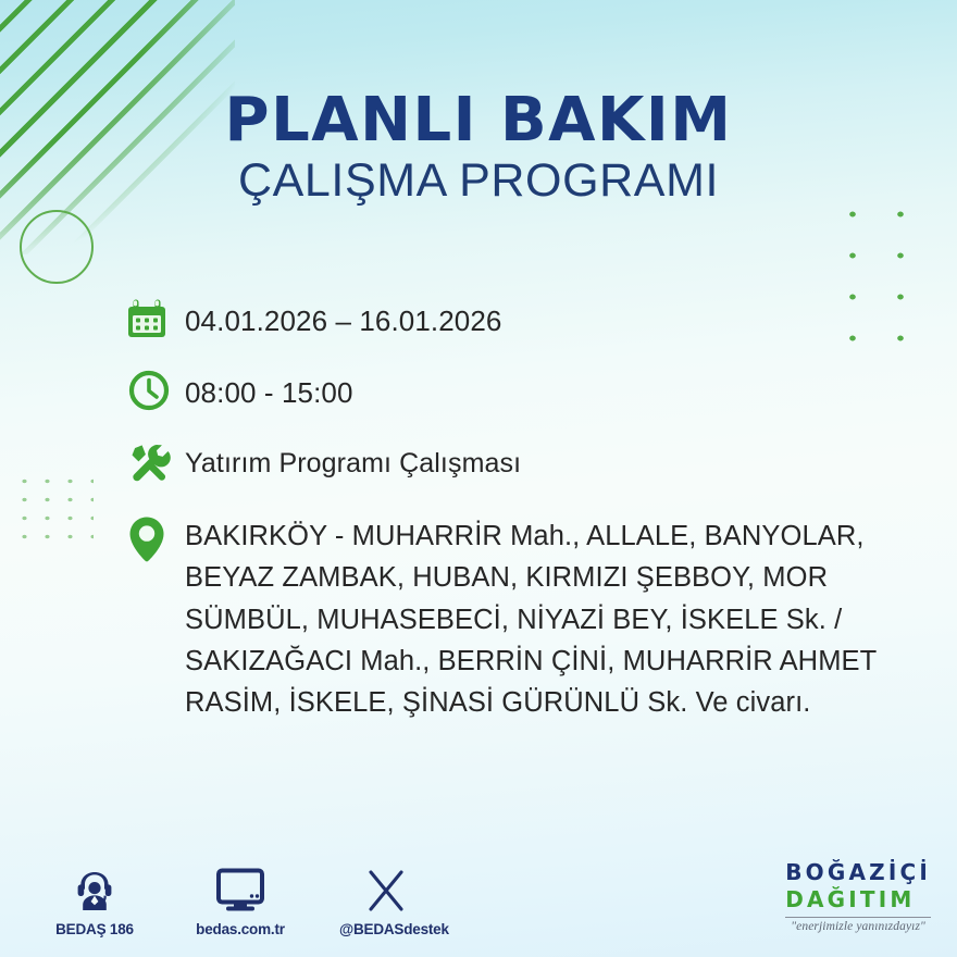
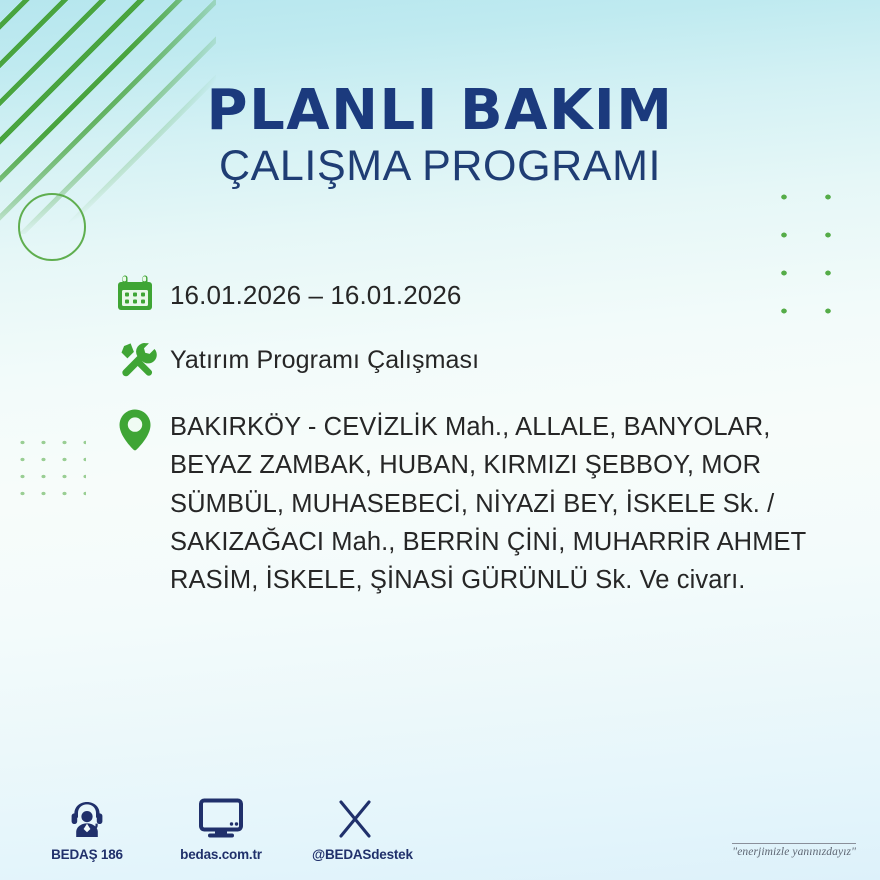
  PLANLI BAKIM
  ÇALIŞMA PROGRAMI
- 04.01.2026 – 16.01.2026
+ 16.01.2026 – 16.01.2026
- 08:00 - 15:00
  Yatırım Programı Çalışması
- BAKIRKÖY - MUHARRİR Mah., ALLALE, BANYOLAR, BEYAZ ZAMBAK, HUBAN, KIRMIZI ŞEBBOY, MOR SÜMBÜL, MUHASEBECİ, NİYAZİ BEY, İSKELE Sk. / SAKIZAĞACI Mah., BERRİN ÇİNİ, MUHARRİR AHMET RASİM, İSKELE, ŞİNASİ GÜRÜNLÜ Sk. Ve civarı.
+ BAKIRKÖY - CEVİZLİK Mah., ALLALE, BANYOLAR, BEYAZ ZAMBAK, HUBAN, KIRMIZI ŞEBBOY, MOR SÜMBÜL, MUHASEBECİ, NİYAZİ BEY, İSKELE Sk. / SAKIZAĞACI Mah., BERRİN ÇİNİ, MUHARRİR AHMET RASİM, İSKELE, ŞİNASİ GÜRÜNLÜ Sk. Ve civarı.
  BEDAŞ 186
  bedas.com.tr
  @BEDASdestek
- BOĞAZİÇİ
- DAĞITIM
  "enerjimizle yanınızdayız"
